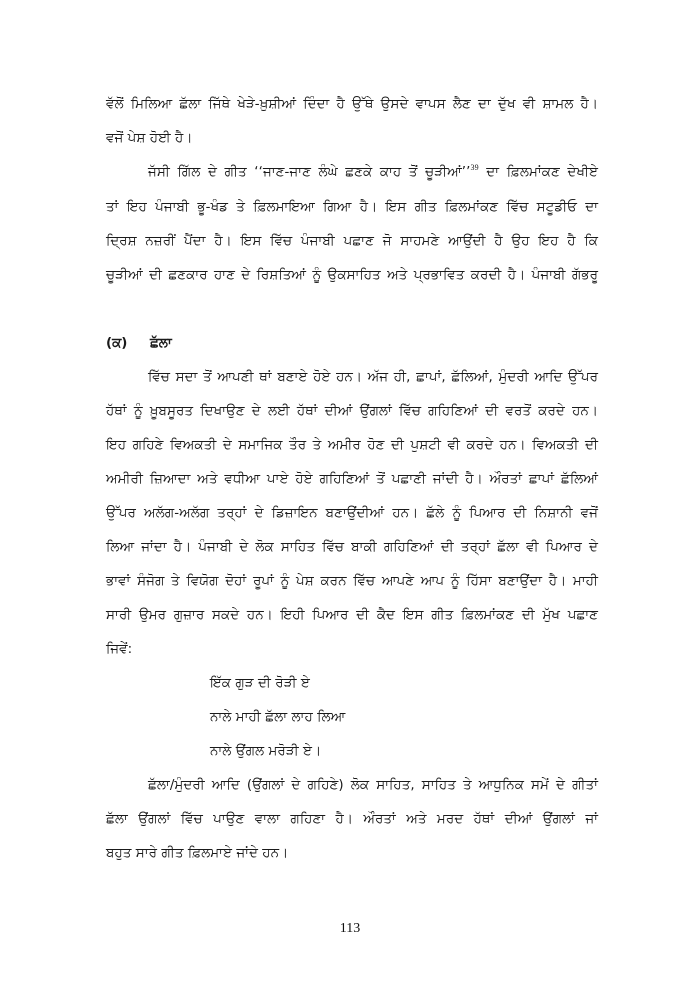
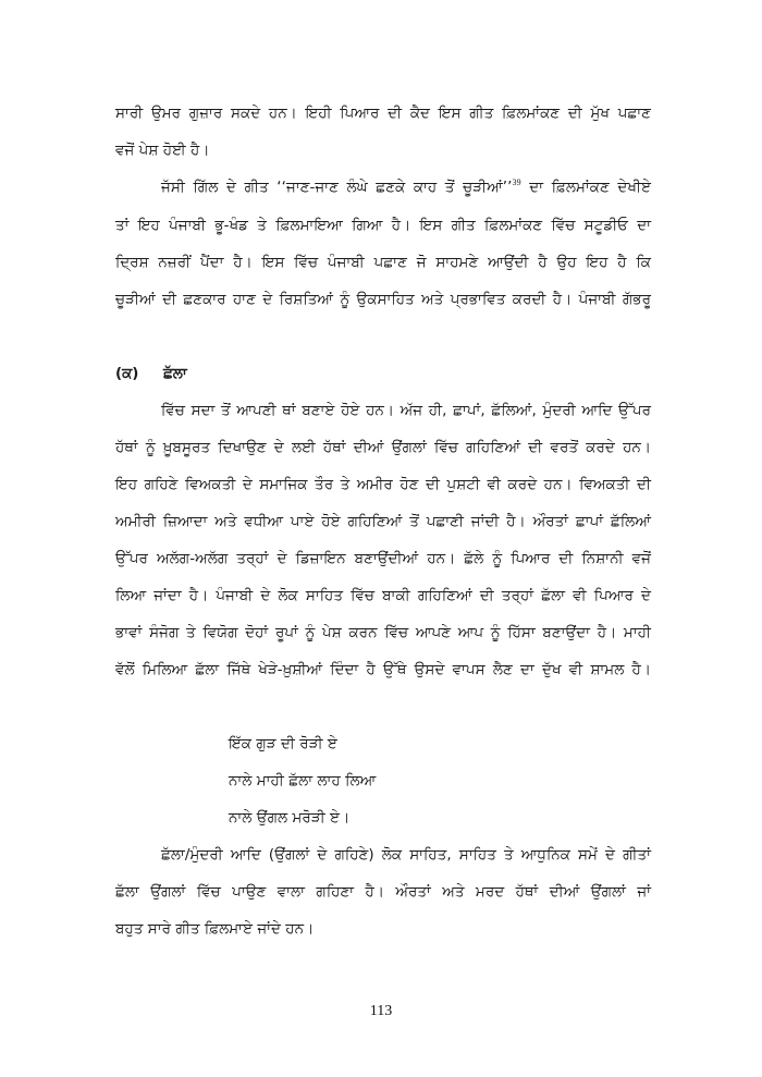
- ਵੱਲੋਂ ਮਿਲਿਆ ਛੱਲਾ ਜਿੱਥੇ ਖੇੜੇ-ਖ਼ੁਸ਼ੀਆਂ ਦਿੰਦਾ ਹੈ ਉੱਥੇ ਉਸਦੇ ਵਾਪਸ ਲੈਣ ਦਾ ਦੁੱਖ ਵੀ ਸ਼ਾਮਲ ਹੈ।
+ ਸਾਰੀ ਉਮਰ ਗੁਜ਼ਾਰ ਸਕਦੇ ਹਨ। ਇਹੀ ਪਿਆਰ ਦੀ ਕੈਦ ਇਸ ਗੀਤ ਫ਼ਿਲਮਾਂਕਣ ਦੀ ਮੁੱਖ ਪਛਾਣ
  ਵਜੋਂ ਪੇਸ਼ ਹੋਈ ਹੈ।
  ਜੱਸੀ ਗਿੱਲ ਦੇ ਗੀਤ ‘‘ਜਾਣ-ਜਾਣ ਲੰਘੇ ਛਣਕੇ ਕਾਹ ਤੋਂ ਚੂੜੀਆਂ’’39 ਦਾ ਫ਼ਿਲਮਾਂਕਣ ਦੇਖੀਏ
  ਤਾਂ ਇਹ ਪੰਜਾਬੀ ਭੂ-ਖੰਡ ਤੇ ਫ਼ਿਲਮਾਇਆ ਗਿਆ ਹੈ। ਇਸ ਗੀਤ ਫ਼ਿਲਮਾਂਕਣ ਵਿੱਚ ਸਟੂਡੀਓ ਦਾ
  ਦ੍ਰਿਸ਼ ਨਜ਼ਰੀਂ ਪੈਂਦਾ ਹੈ। ਇਸ ਵਿੱਚ ਪੰਜਾਬੀ ਪਛਾਣ ਜੋ ਸਾਹਮਣੇ ਆਉਂਦੀ ਹੈ ਉਹ ਇਹ ਹੈ ਕਿ
  ਚੂੜੀਆਂ ਦੀ ਛਣਕਾਰ ਹਾਣ ਦੇ ਰਿਸ਼ਤਿਆਂ ਨੂੰ ਉਕਸਾਹਿਤ ਅਤੇ ਪ੍ਰਭਾਵਿਤ ਕਰਦੀ ਹੈ। ਪੰਜਾਬੀ ਗੱਭਰੂ
  (ਕ) ਛੱਲਾ
  ਵਿੱਚ ਸਦਾ ਤੋਂ ਆਪਣੀ ਥਾਂ ਬਣਾਏ ਹੋਏ ਹਨ। ਅੱਜ ਹੀ, ਛਾਪਾਂ, ਛੱਲਿਆਂ, ਮੁੰਦਰੀ ਆਦਿ ਉੱਪਰ
  ਹੱਥਾਂ ਨੂੰ ਖ਼ੂਬਸੂਰਤ ਦਿਖਾਉਣ ਦੇ ਲਈ ਹੱਥਾਂ ਦੀਆਂ ਉਂਗਲਾਂ ਵਿੱਚ ਗਹਿਣਿਆਂ ਦੀ ਵਰਤੋਂ ਕਰਦੇ ਹਨ।
  ਇਹ ਗਹਿਣੇ ਵਿਅਕਤੀ ਦੇ ਸਮਾਜਿਕ ਤੌਰ ਤੇ ਅਮੀਰ ਹੋਣ ਦੀ ਪੁਸ਼ਟੀ ਵੀ ਕਰਦੇ ਹਨ। ਵਿਅਕਤੀ ਦੀ
  ਅਮੀਰੀ ਜ਼ਿਆਦਾ ਅਤੇ ਵਧੀਆ ਪਾਏ ਹੋਏ ਗਹਿਣਿਆਂ ਤੋਂ ਪਛਾਣੀ ਜਾਂਦੀ ਹੈ। ਔਰਤਾਂ ਛਾਪਾਂ ਛੱਲਿਆਂ
  ਉੱਪਰ ਅਲੱਗ-ਅਲੱਗ ਤਰ੍ਹਾਂ ਦੇ ਡਿਜ਼ਾਇਨ ਬਣਾਉਂਦੀਆਂ ਹਨ। ਛੱਲੇ ਨੂੰ ਪਿਆਰ ਦੀ ਨਿਸ਼ਾਨੀ ਵਜੋਂ
  ਲਿਆ ਜਾਂਦਾ ਹੈ। ਪੰਜਾਬੀ ਦੇ ਲੋਕ ਸਾਹਿਤ ਵਿੱਚ ਬਾਕੀ ਗਹਿਣਿਆਂ ਦੀ ਤਰ੍ਹਾਂ ਛੱਲਾ ਵੀ ਪਿਆਰ ਦੇ
  ਭਾਵਾਂ ਸੰਜੋਗ ਤੇ ਵਿਯੋਗ ਦੋਹਾਂ ਰੂਪਾਂ ਨੂੰ ਪੇਸ਼ ਕਰਨ ਵਿੱਚ ਆਪਣੇ ਆਪ ਨੂੰ ਹਿੱਸਾ ਬਣਾਉਂਦਾ ਹੈ। ਮਾਹੀ
- ਸਾਰੀ ਉਮਰ ਗੁਜ਼ਾਰ ਸਕਦੇ ਹਨ। ਇਹੀ ਪਿਆਰ ਦੀ ਕੈਦ ਇਸ ਗੀਤ ਫ਼ਿਲਮਾਂਕਣ ਦੀ ਮੁੱਖ ਪਛਾਣ
+ ਵੱਲੋਂ ਮਿਲਿਆ ਛੱਲਾ ਜਿੱਥੇ ਖੇੜੇ-ਖ਼ੁਸ਼ੀਆਂ ਦਿੰਦਾ ਹੈ ਉੱਥੇ ਉਸਦੇ ਵਾਪਸ ਲੈਣ ਦਾ ਦੁੱਖ ਵੀ ਸ਼ਾਮਲ ਹੈ।
- ਜਿਵੇਂ:
  ਇੱਕ ਗੁੜ ਦੀ ਰੋੜੀ ਏ
  ਨਾਲੇ ਮਾਹੀ ਛੱਲਾ ਲਾਹ ਲਿਆ
  ਨਾਲੇ ਉਂਗਲ ਮਰੋੜੀ ਏ।
  ਛੱਲਾ/ਮੁੰਦਰੀ ਆਦਿ (ਉਂਗਲਾਂ ਦੇ ਗਹਿਣੇ) ਲੋਕ ਸਾਹਿਤ, ਸਾਹਿਤ ਤੇ ਆਧੁਨਿਕ ਸਮੇਂ ਦੇ ਗੀਤਾਂ
  ਛੱਲਾ ਉਂਗਲਾਂ ਵਿੱਚ ਪਾਉਣ ਵਾਲਾ ਗਹਿਣਾ ਹੈ। ਔਰਤਾਂ ਅਤੇ ਮਰਦ ਹੱਥਾਂ ਦੀਆਂ ਉਂਗਲਾਂ ਜਾਂ
  ਬਹੁਤ ਸਾਰੇ ਗੀਤ ਫ਼ਿਲਮਾਏ ਜਾਂਦੇ ਹਨ।
  113
